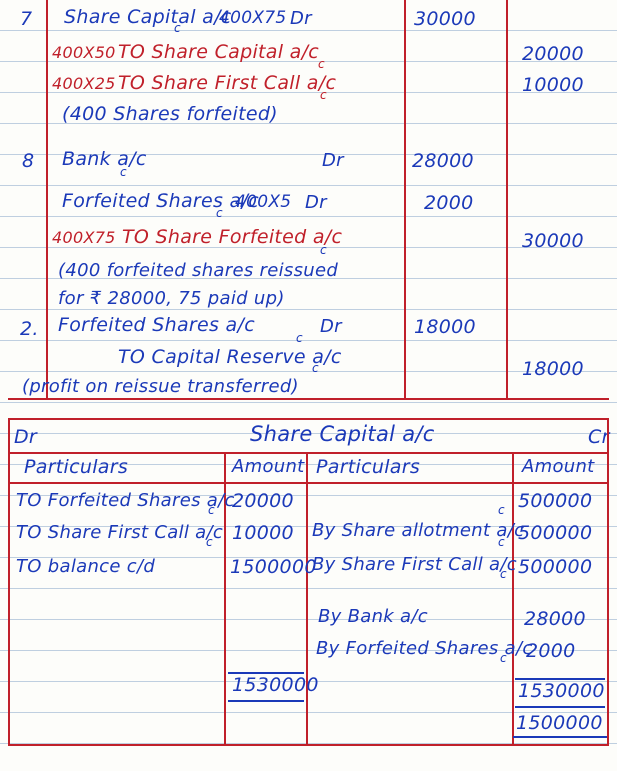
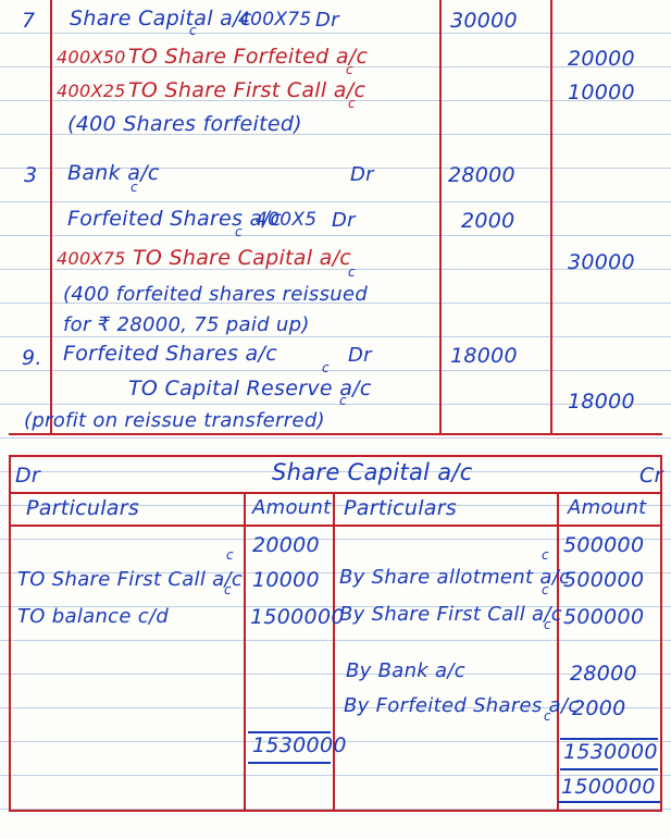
  7
  Share Capital a/c
  400X75
  Dr
  30000
  400X50
- TO Share Capital a/c
+ TO Share Forfeited a/c
  20000
  400X25
  TO Share First Call a/c
  10000
  (400 Shares forfeited)
- 8
+ 3
  Bank a/c
  Dr
  28000
  Forfeited Shares a/c
  400X5
  Dr
  2000
  400X75
- TO Share Forfeited a/c
+ TO Share Capital a/c
  30000
  (400 forfeited shares reissued
  for ₹ 28000, 75 paid up)
- 2.
+ 9.
  Forfeited Shares a/c
  Dr
  18000
  TO Capital Reserve a/c
  18000
  (profit on reissue transferred)
  Dr
  Share Capital a/c
  Cr
  Particulars
  Amount
  Particulars
  Amount
- TO Forfeited Shares a/c
  20000
  TO Share First Call a/c
  10000
  TO balance c/d
  1500000
  500000
  By Share allotment a/c
  500000
  By Share First Call a/c
  500000
  By Bank a/c
  28000
  By Forfeited Shares a/c
  2000
  1530000
  1530000
  1500000
  c
  c
  c
  c
  c
  c
  c
  c
  c
  c
  c
  c
  c
  c
